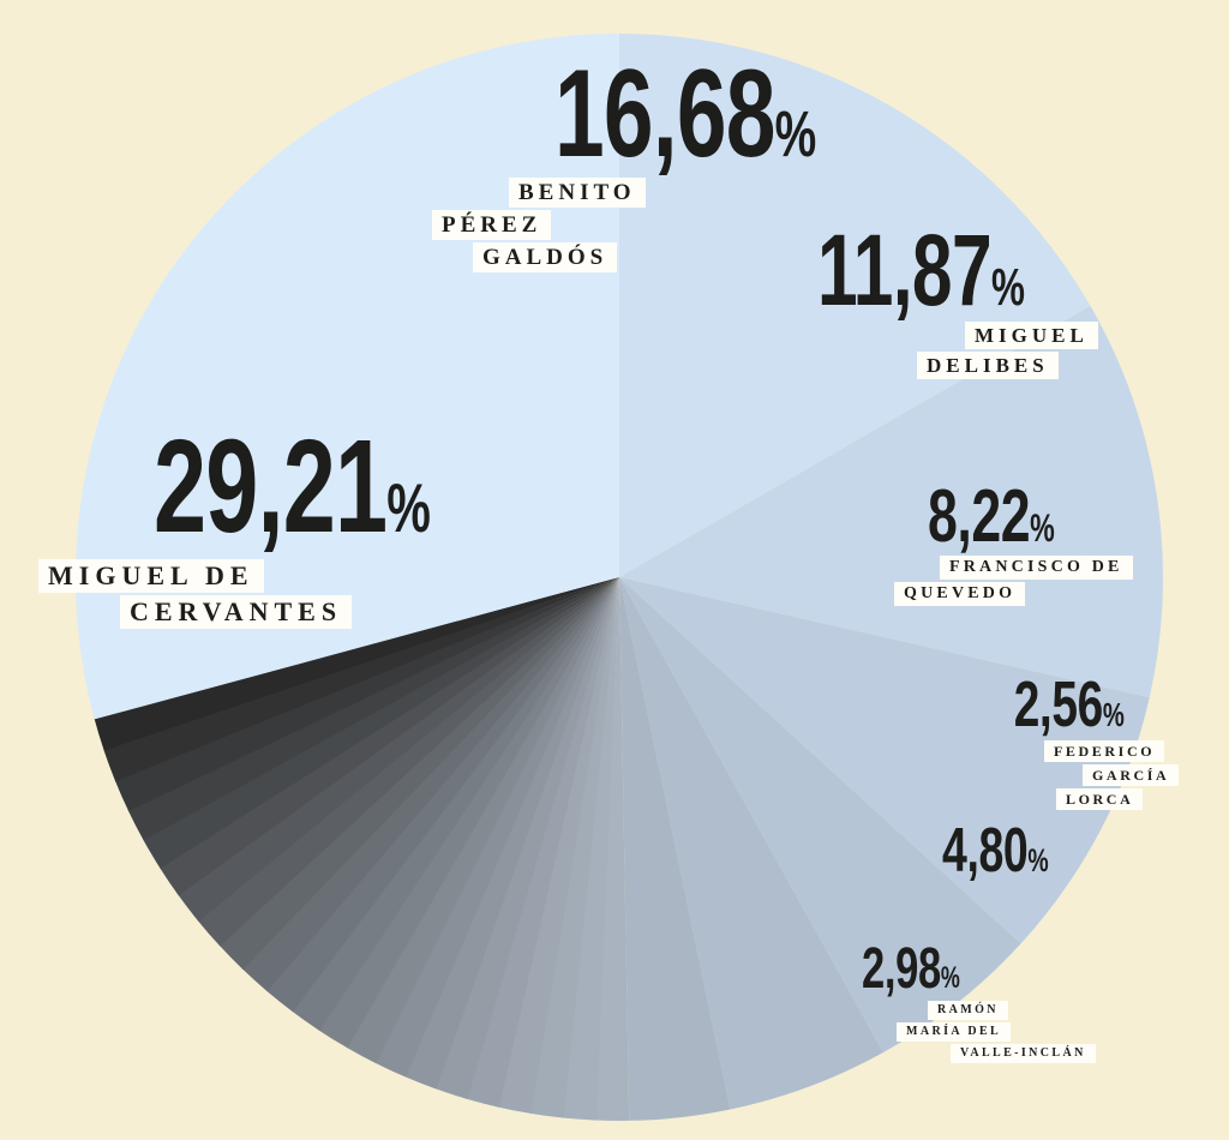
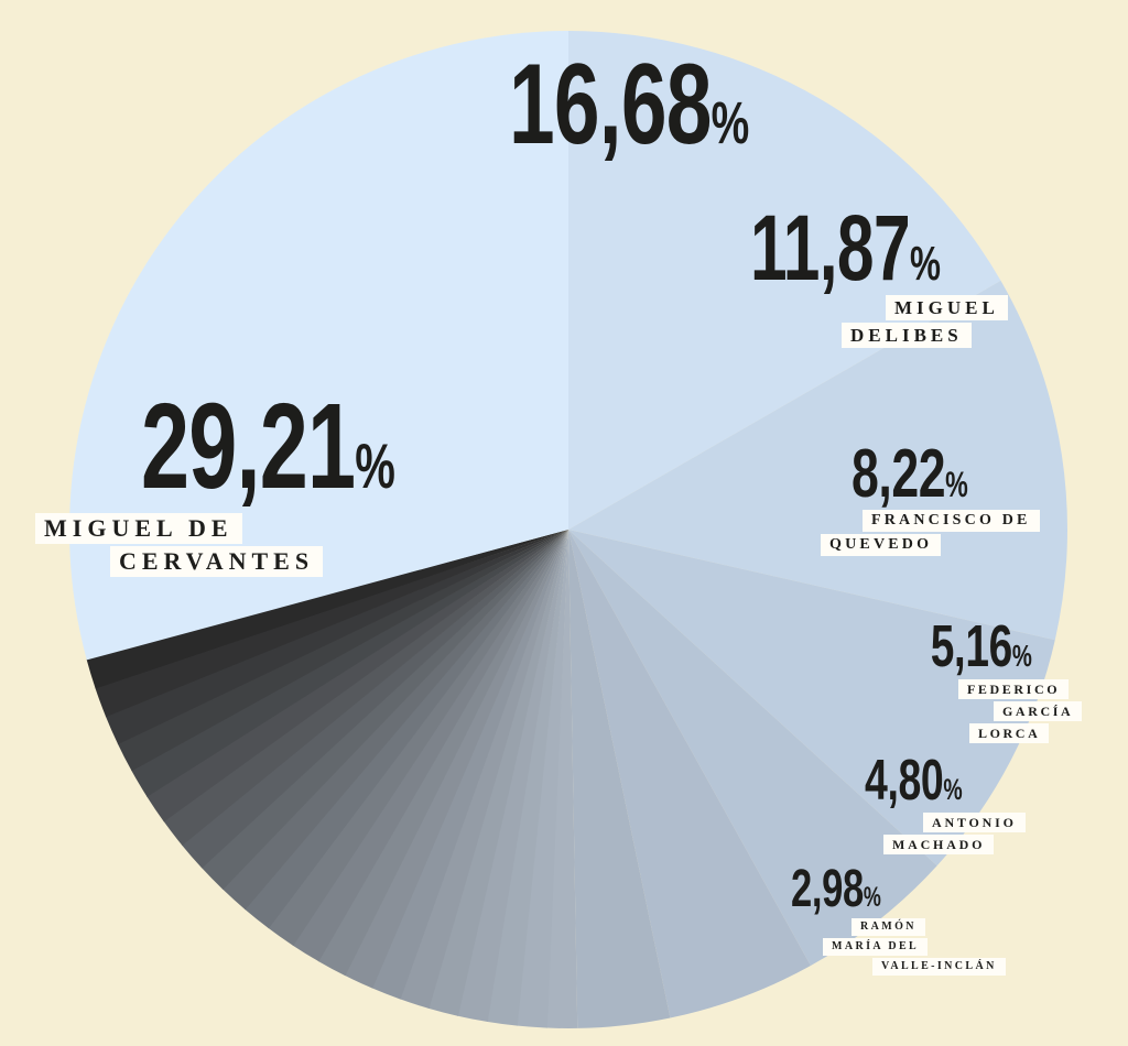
  16,68%
- BENITO
- PÉREZ
- GALDÓS
  11,87%
  MIGUEL
  DELIBES
  8,22%
  FRANCISCO DE
  QUEVEDO
- 2,56%
+ 5,16%
  FEDERICO
  GARCÍA
  LORCA
  4,80%
+ ANTONIO
+ MACHADO
  2,98%
  RAMÓN
  MARÍA DEL
  VALLE-INCLÁN
  29,21%
  MIGUEL DE
  CERVANTES
